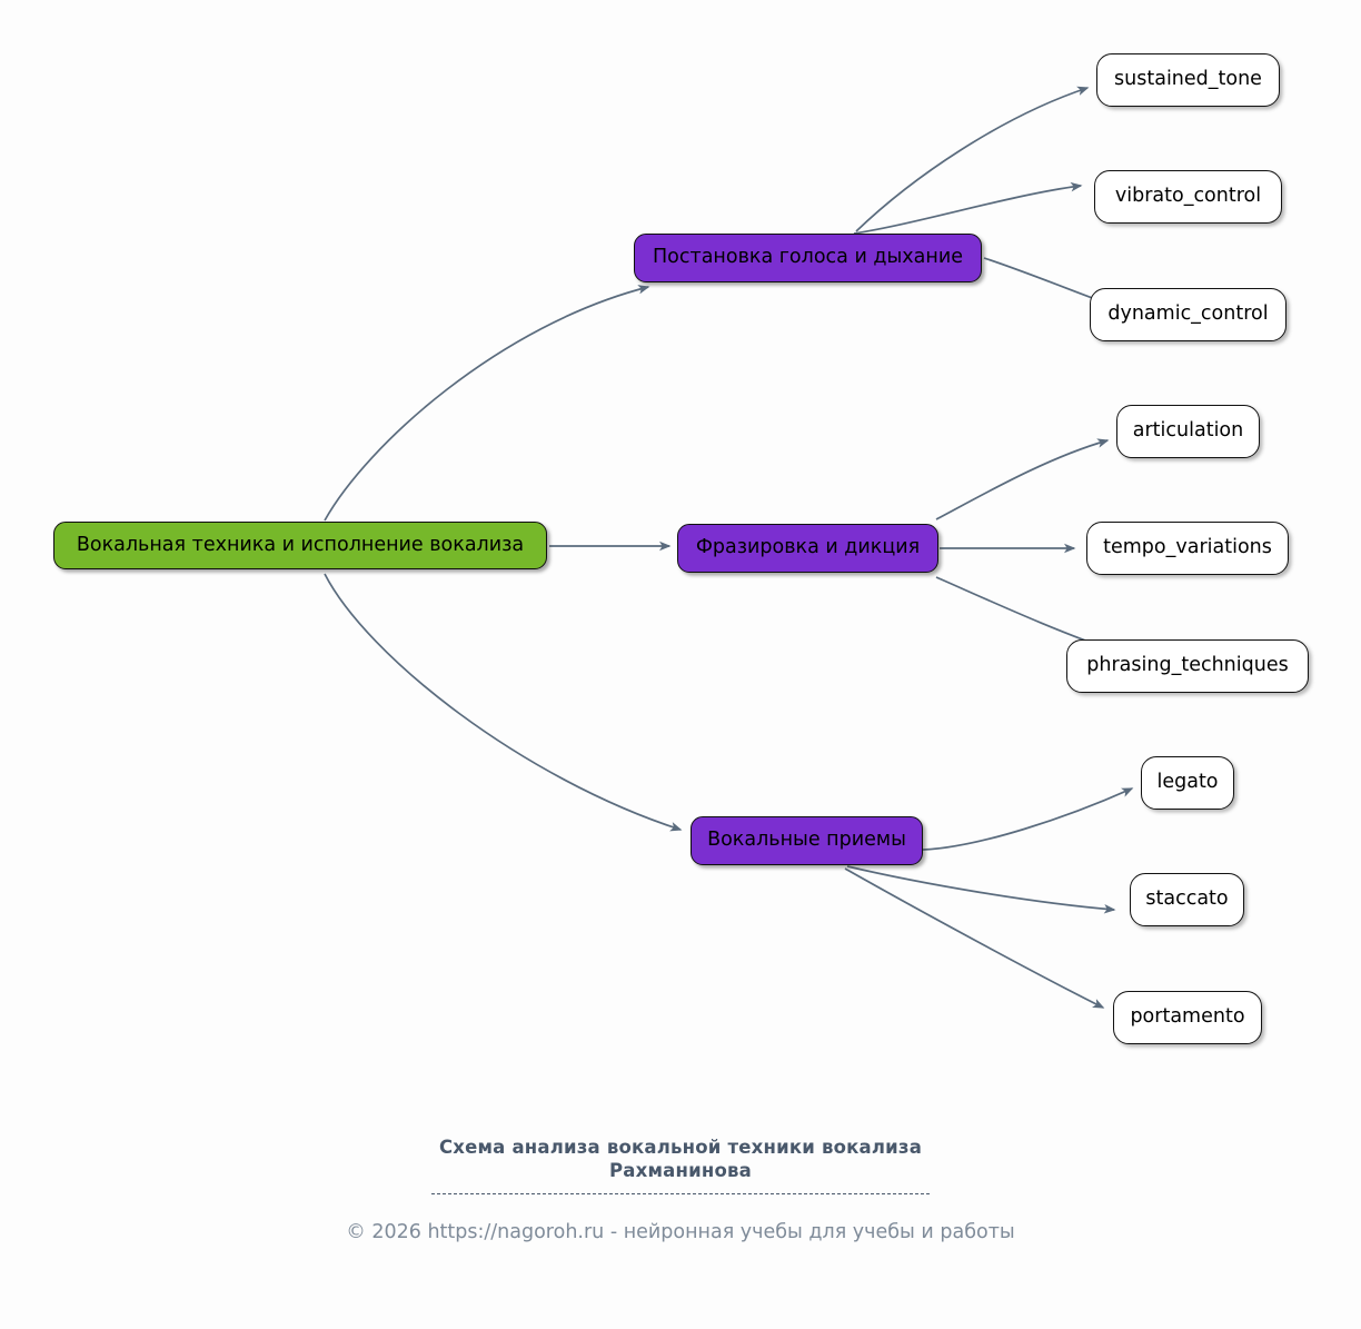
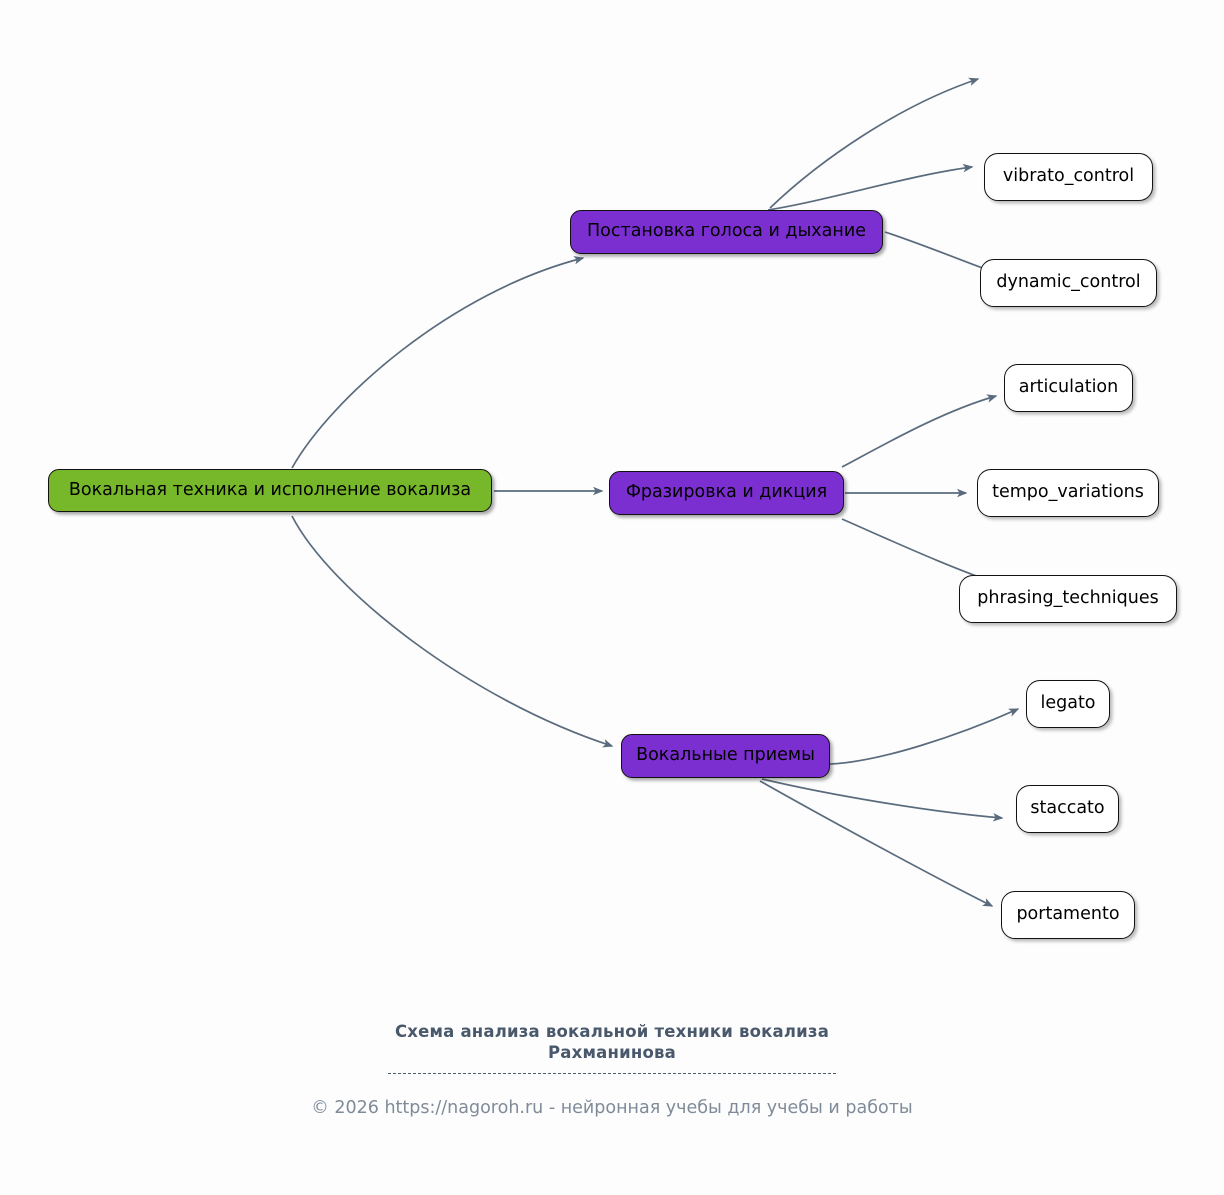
  Вокальная техника и исполнение вокализа
  Постановка голоса и дыхание
- sustained_tone
  vibrato_control
  dynamic_control
  Фразировка и дикция
  articulation
  tempo_variations
  phrasing_techniques
  Вокальные приемы
  legato
  staccato
  portamento
  Схема анализа вокальной техники вокализа
  Рахманинова
  © 2026 https://nagoroh.ru - нейронная учебы для учебы и работы
